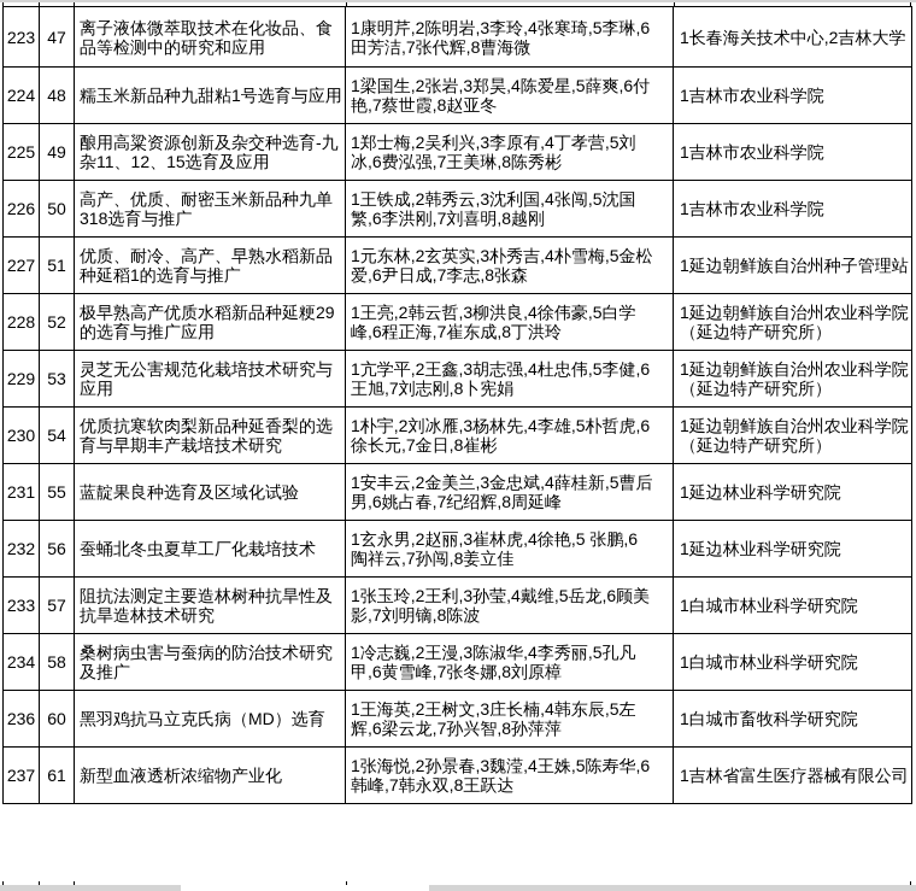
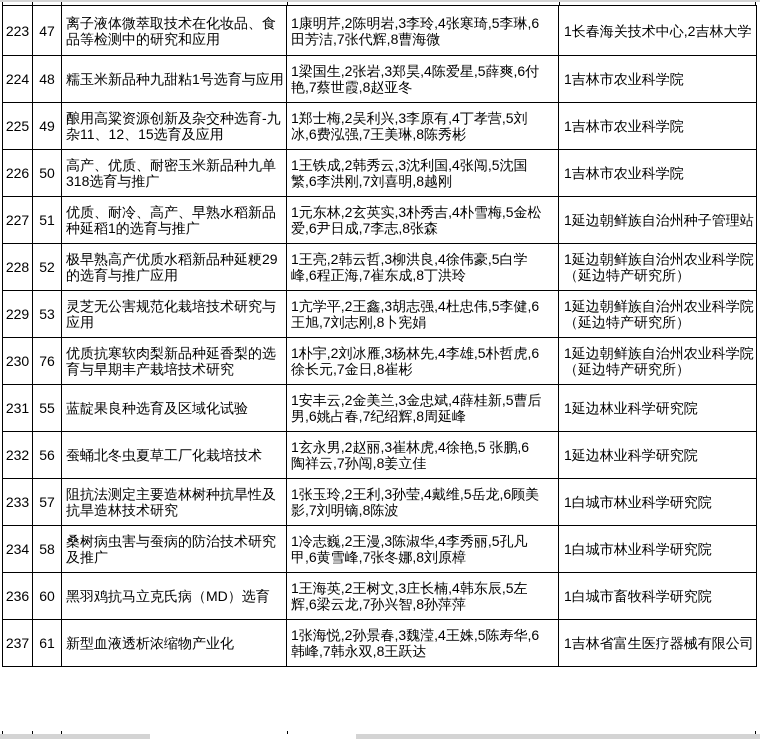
  223	47	离子液体微萃取技术在化妆品、食 品等检测中的研究和应用	1康明芹,2陈明岩,3李玲,4张寒琦,5李琳,6 田芳洁,7张代辉,8曹海微	1长春海关技术中心,2吉林大学
  224	48	糯玉米新品种九甜粘1号选育与应用	1梁国生,2张岩,3郑昊,4陈爱星,5薛爽,6付 艳,7蔡世霞,8赵亚冬	1吉林市农业科学院
  225	49	酿用高粱资源创新及杂交种选育-九 杂11、12、15选育及应用	1郑士梅,2吴利兴,3李原有,4丁孝营,5刘 冰,6费泓强,7王美琳,8陈秀彬	1吉林市农业科学院
  226	50	高产、优质、耐密玉米新品种九单 318选育与推广	1王铁成,2韩秀云,3沈利国,4张闯,5沈国 繁,6李洪刚,7刘喜明,8越刚	1吉林市农业科学院
  227	51	优质、耐冷、高产、早熟水稻新品 种延稻1的选育与推广	1元东林,2玄英实,3朴秀吉,4朴雪梅,5金松 爱,6尹日成,7李志,8张森	1延边朝鲜族自治州种子管理站
  228	52	极早熟高产优质水稻新品种延粳29 的选育与推广应用	1王亮,2韩云哲,3柳洪良,4徐伟豪,5白学 峰,6程正海,7崔东成,8丁洪玲	1延边朝鲜族自治州农业科学院 （延边特产研究所）
  229	53	灵芝无公害规范化栽培技术研究与 应用	1亢学平,2王鑫,3胡志强,4杜忠伟,5李健,6 王旭,7刘志刚,8卜宪娟	1延边朝鲜族自治州农业科学院 （延边特产研究所）
- 230	54	优质抗寒软肉梨新品种延香梨的选 育与早期丰产栽培技术研究	1朴宇,2刘冰雁,3杨林先,4李雄,5朴哲虎,6 徐长元,7金日,8崔彬	1延边朝鲜族自治州农业科学院 （延边特产研究所）
+ 230	76	优质抗寒软肉梨新品种延香梨的选 育与早期丰产栽培技术研究	1朴宇,2刘冰雁,3杨林先,4李雄,5朴哲虎,6 徐长元,7金日,8崔彬	1延边朝鲜族自治州农业科学院 （延边特产研究所）
  231	55	蓝靛果良种选育及区域化试验	1安丰云,2金美兰,3金忠斌,4薛桂新,5曹后 男,6姚占春,7纪绍辉,8周延峰	1延边林业科学研究院
  232	56	蚕蛹北冬虫夏草工厂化栽培技术	1玄永男,2赵丽,3崔林虎,4徐艳,5 张鹏,6 陶祥云,7孙闯,8姜立佳	1延边林业科学研究院
  233	57	阻抗法测定主要造林树种抗旱性及 抗旱造林技术研究	1张玉玲,2王利,3孙莹,4戴维,5岳龙,6顾美 影,7刘明镝,8陈波	1白城市林业科学研究院
  234	58	桑树病虫害与蚕病的防治技术研究 及推广	1冷志巍,2王漫,3陈淑华,4李秀丽,5孔凡 甲,6黄雪峰,7张冬娜,8刘原樟	1白城市林业科学研究院
  236	60	黑羽鸡抗马立克氏病（MD）选育	1王海英,2王树文,3庄长楠,4韩东辰,5左 辉,6梁云龙,7孙兴智,8孙萍萍	1白城市畜牧科学研究院
  237	61	新型血液透析浓缩物产业化	1张海悦,2孙景春,3魏滢,4王姝,5陈寿华,6 韩峰,7韩永双,8王跃达	1吉林省富生医疗器械有限公司
